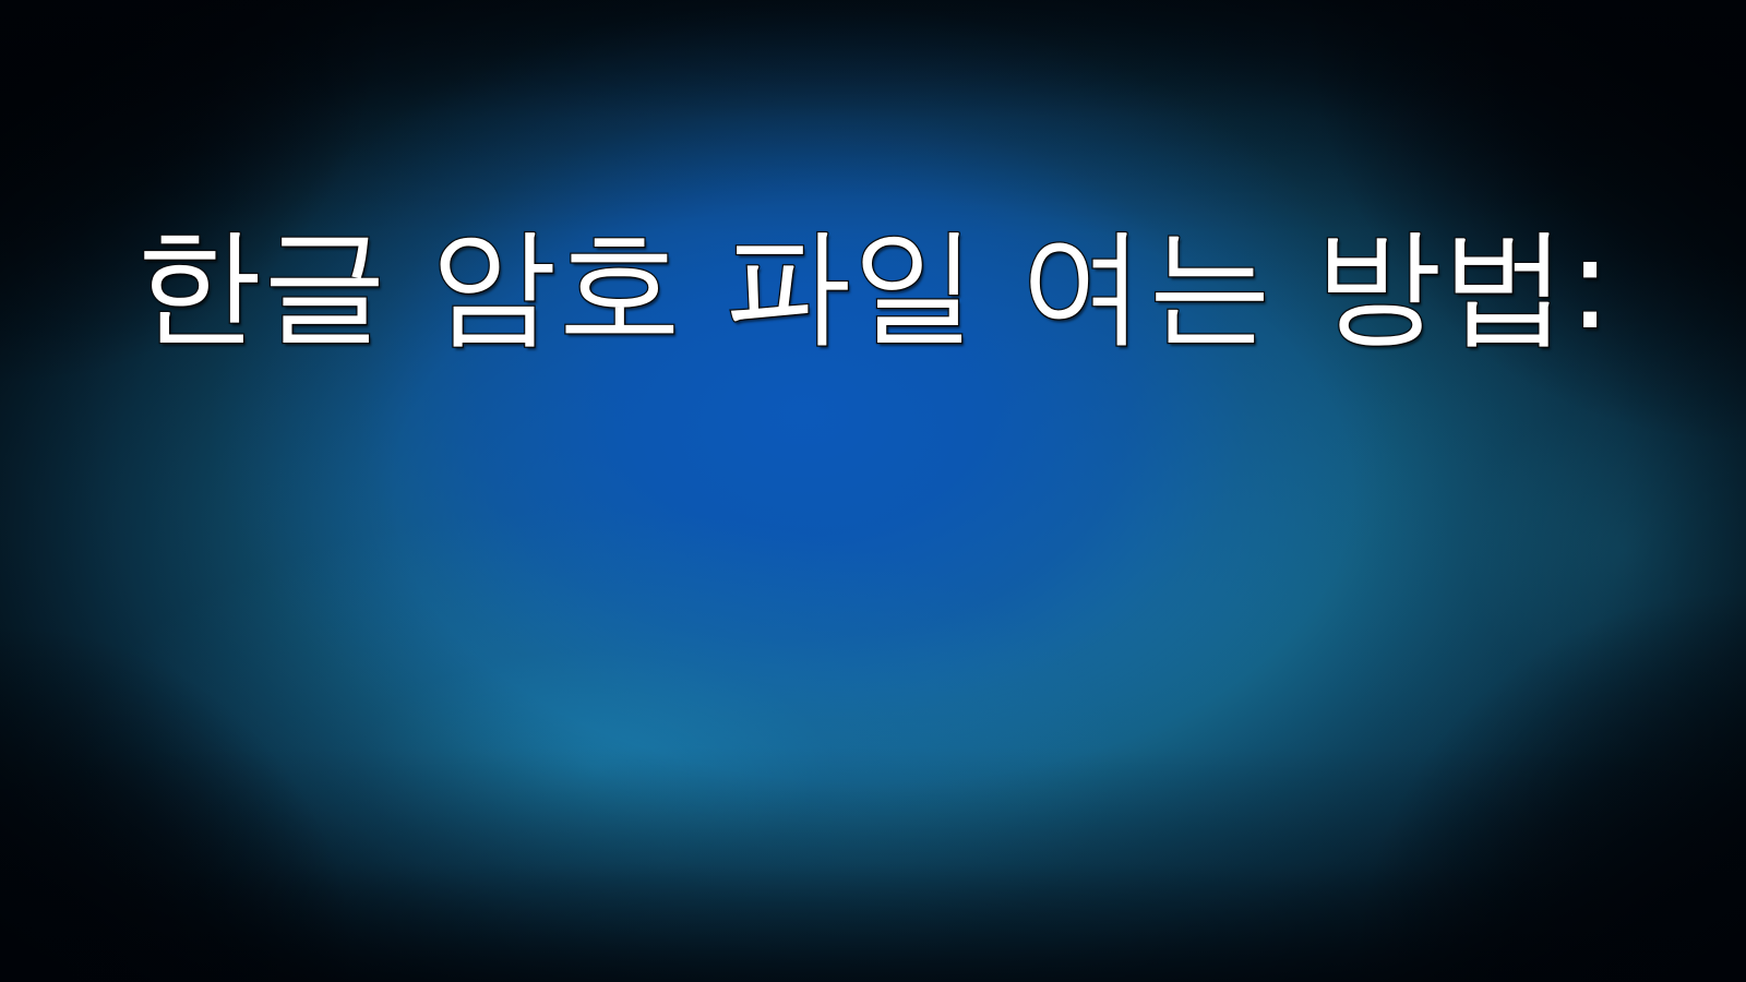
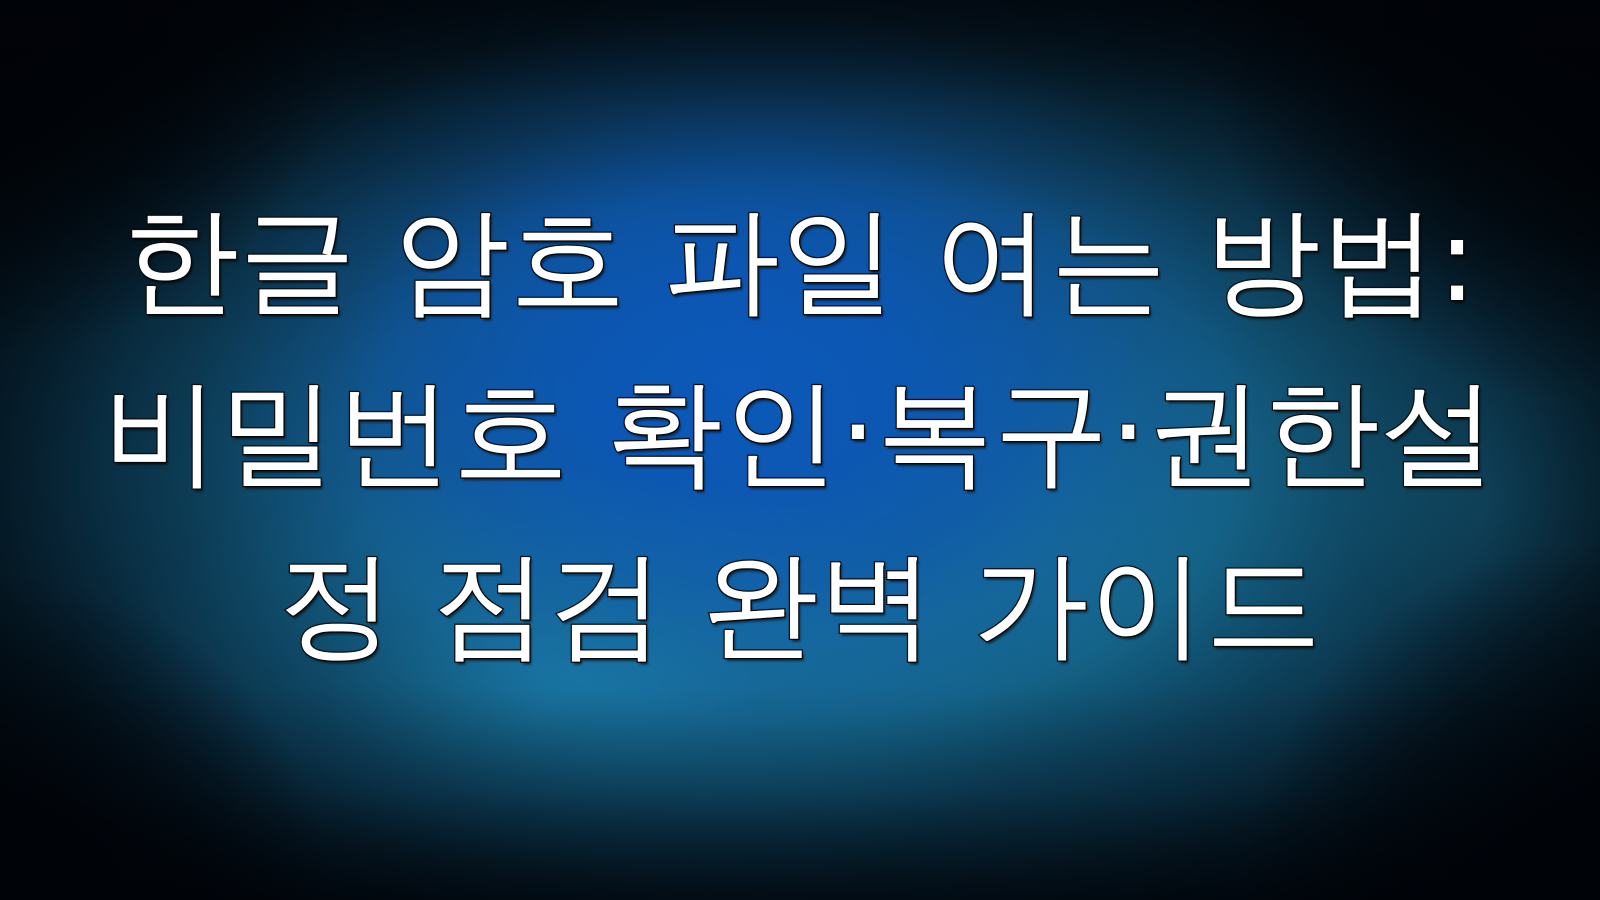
  한글 암호 파일 여는 방법:
+ 비밀번호 확인·복구·권한설
+ 정 점검 완벽 가이드
